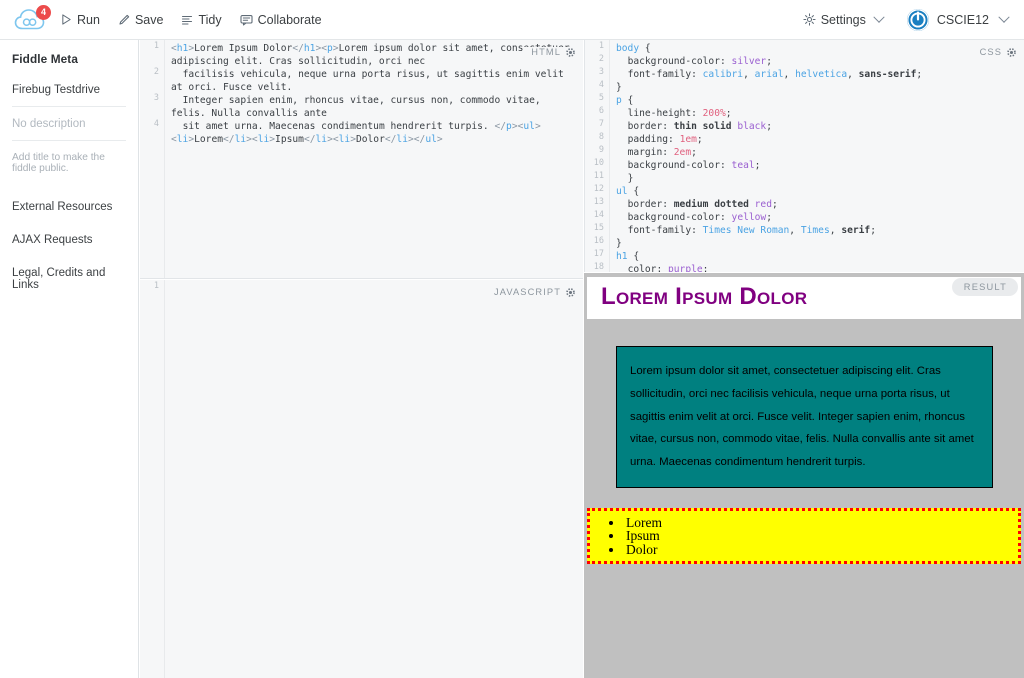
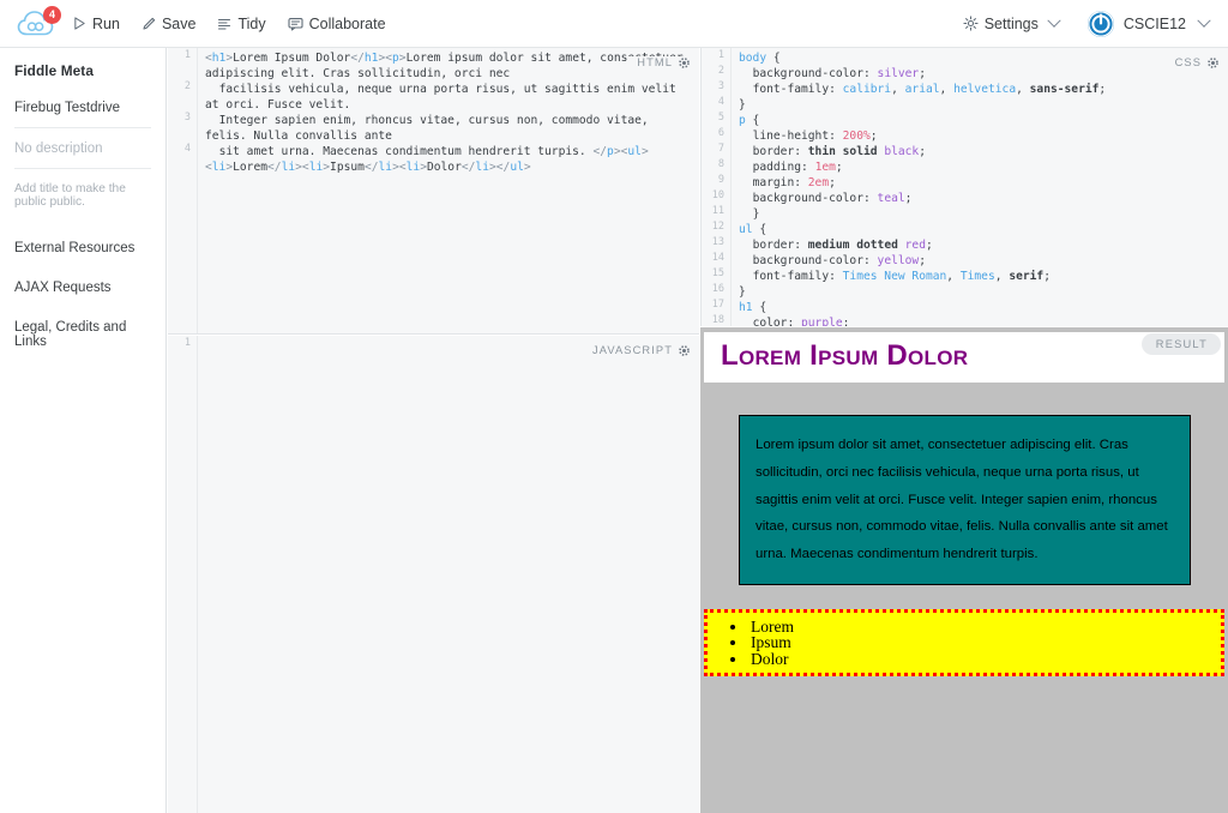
  4
  Run
  Save
  Tidy
  Collaborate
  Settings
  CSCIE12
  Fiddle Meta
  Firebug Testdrive
  No description
- Add title to make the fiddle public.
+ Add title to make the public public.
  External Resources
  AJAX Requests
  Legal, Credits and Links
  1
  2
  3
  4
  HTML
  <h1>Lorem Ipsum Dolor</h1><p>Lorem ipsum dolor sit amet, cons adipiscing elit. Cras sollicitudin, orci nec
  facilisis vehicula, neque urna porta risus, ut sagittis enim velit at orci. Fusce velit.
  Integer sapien enim, rhoncus vitae, cursus non, commodo vitae, felis. Nulla convallis ante
  sit amet urna. Maecenas condimentum hendrerit turpis. </p><ul> <li>Lorem</li><li>Ipsum</li><li>Dolor</li></ul>
  1
  JAVASCRIPT
  1
  2
  3
  4
  5
  6
  7
  8
  9
  10
  11
  12
  13
  14
  15
  16
  17
  18
  CSS
  body {
  background-color: silver;
  font-family: calibri, arial, helvetica, sans-serif;
  }
  p {
  line-height: 200%;
  border: thin solid black;
  padding: 1em;
  margin: 2em;
  background-color: teal;
  }
  ul {
  border: medium dotted red;
  background-color: yellow;
  font-family: Times New Roman, Times, serif;
  }
  h1 {
  color: purple;
  RESULT
  Lorem Ipsum Dolor
  Lorem ipsum dolor sit amet, consectetuer adipiscing elit. Cras sollicitudin, orci nec facilisis vehicula, neque urna porta risus, ut sagittis enim velit at orci. Fusce velit. Integer sapien enim, rhoncus vitae, cursus non, commodo vitae, felis. Nulla convallis ante sit amet urna. Maecenas condimentum hendrerit turpis.
  Lorem
  Ipsum
  Dolor
